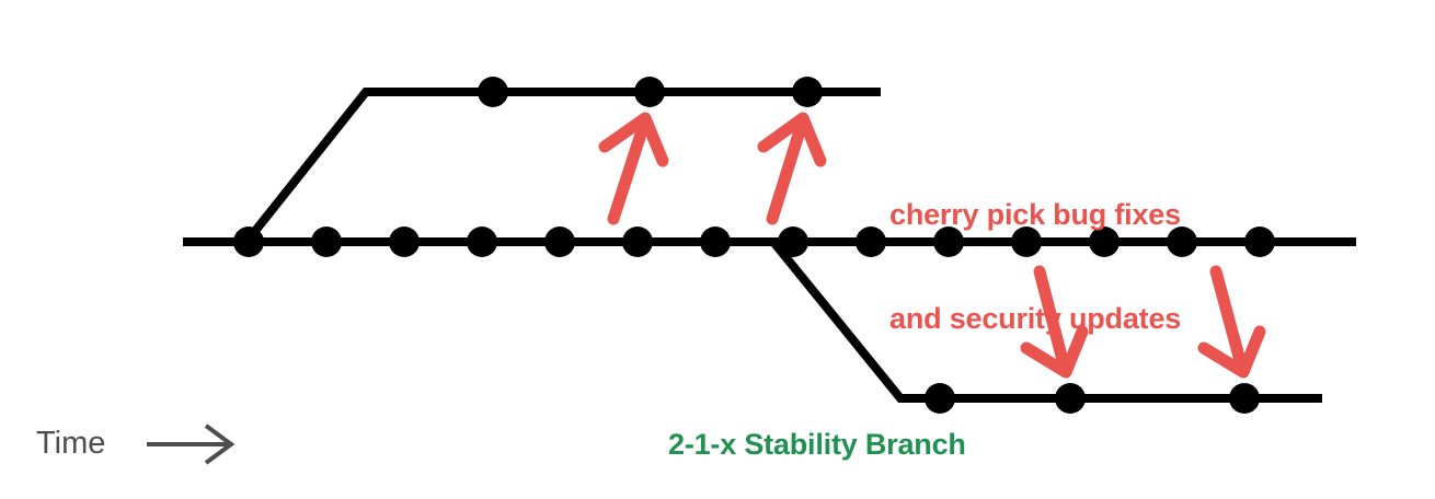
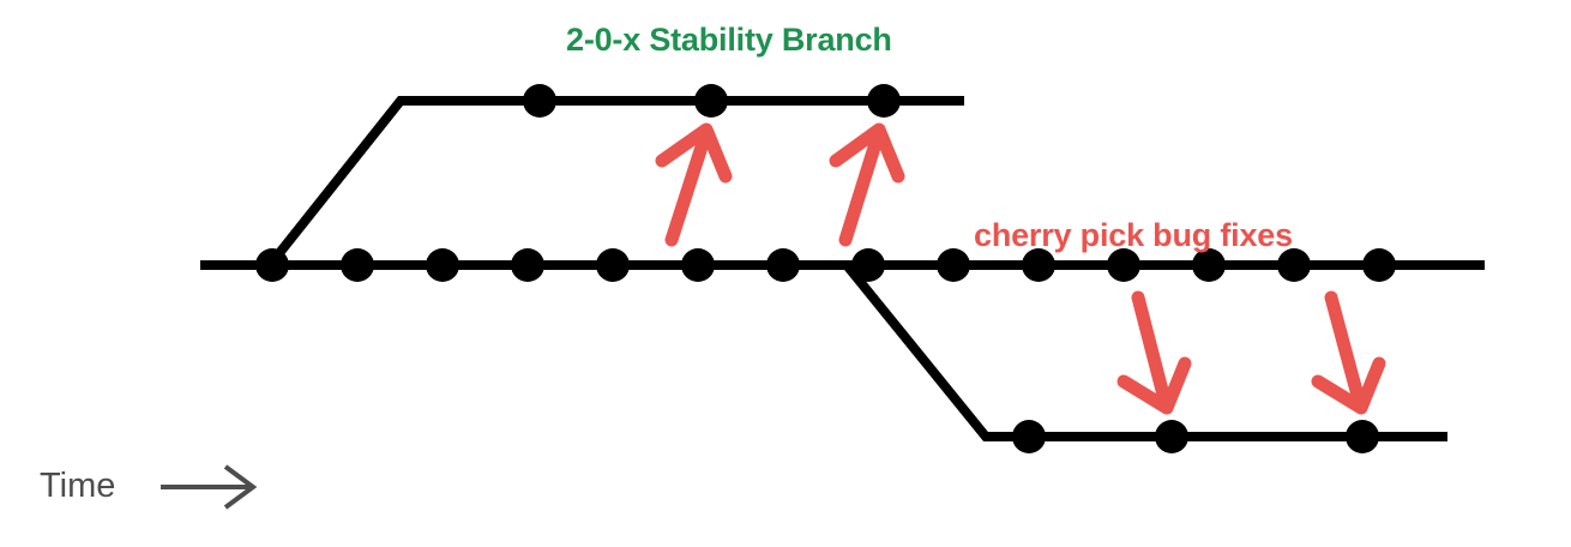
+ 2-0-x Stability Branch
  cherry pick bug fixes
- and security updates
- 2-1-x Stability Branch
  Time
